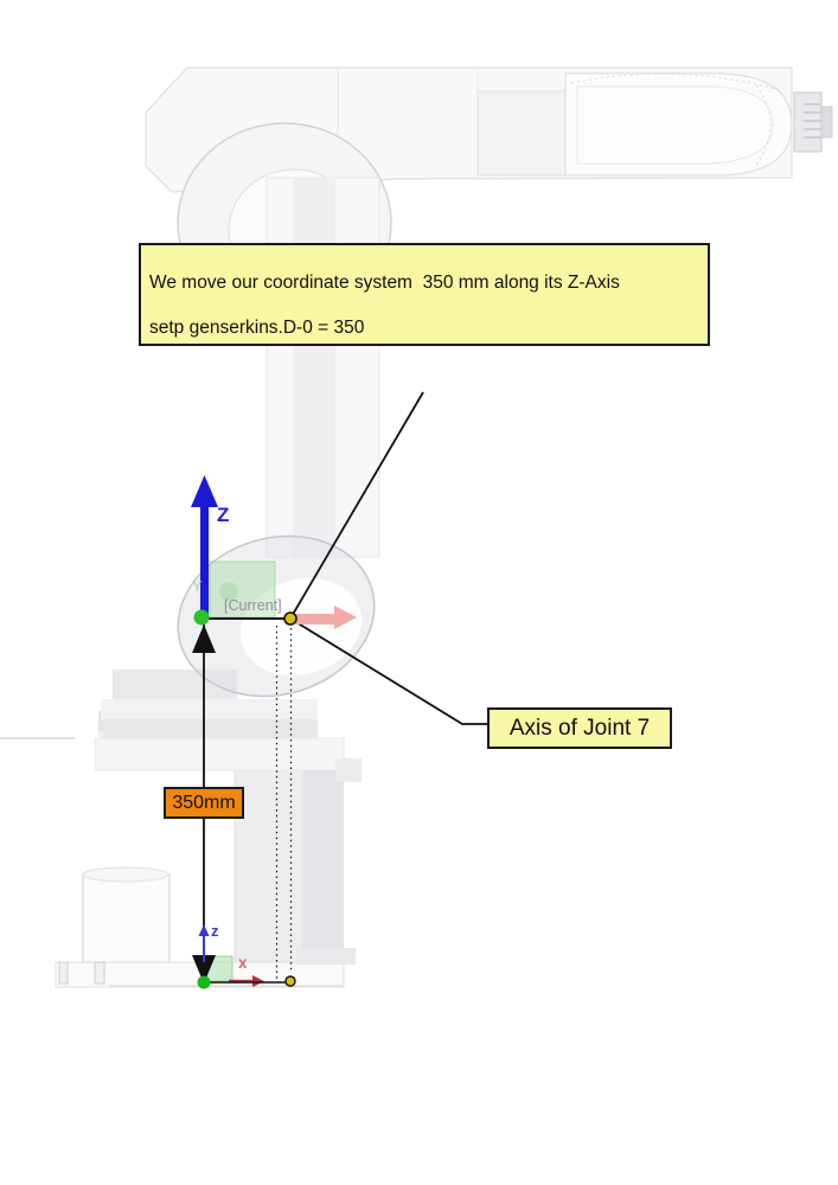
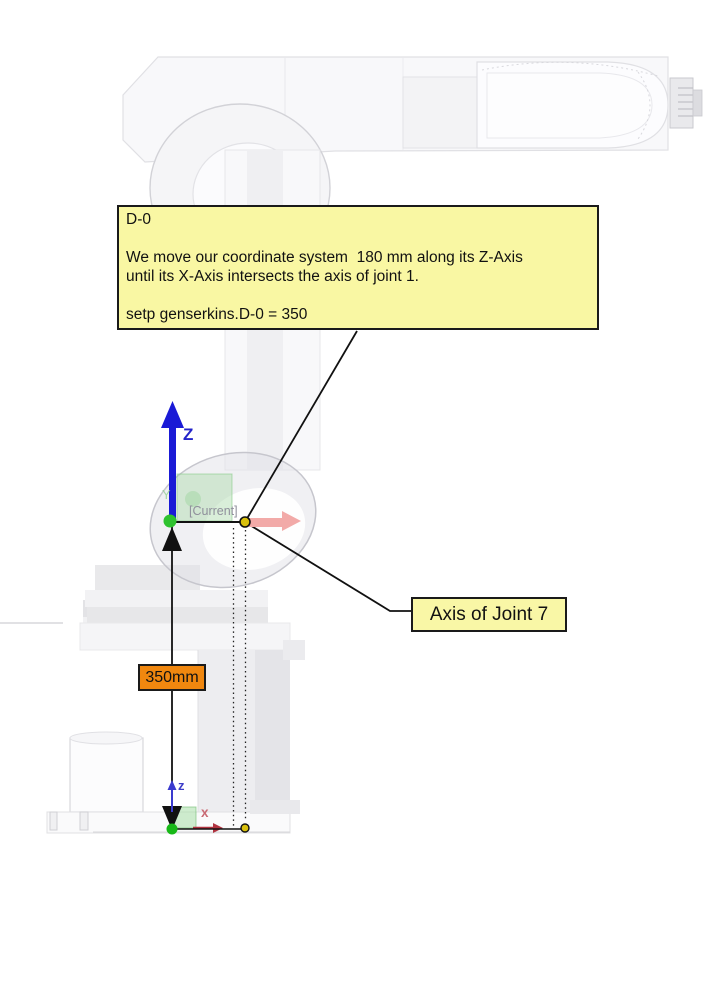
+ D-0
- We move our coordinate system 350 mm along its Z-Axis
+ We move our coordinate system 180 mm along its Z-Axis
+ until its X-Axis intersects the axis of joint 1.
  setp genserkins.D-0 = 350
  Axis of Joint 7
  350mm
  Z
  Y
  [Current]
  z
  x
